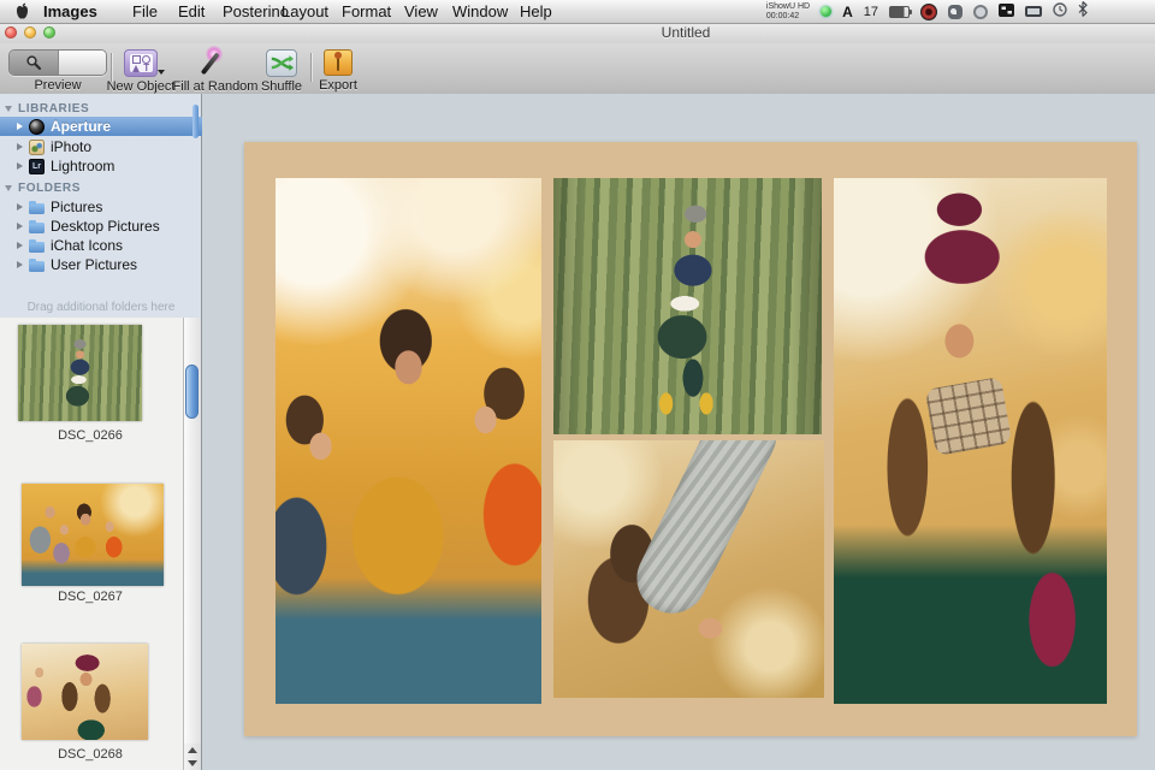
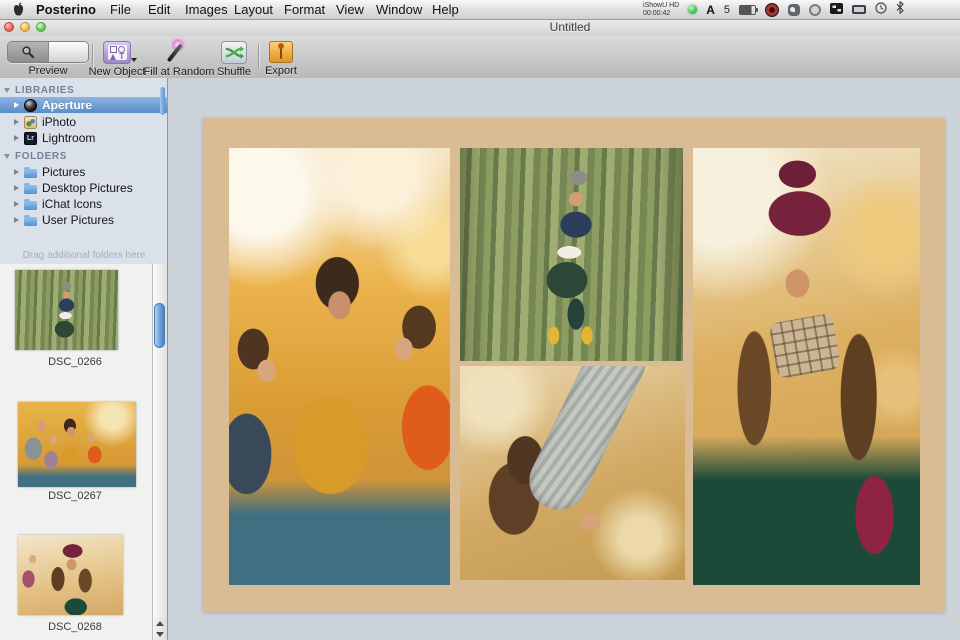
- Images
+ Posterino
  File
  Edit
- Posterino
+ Images
  Layout
  Format
  View
  Window
  Help
  A
- 17
+ 5
  Untitled
  Preview
  T
  New Object
  Fill at Random
  Shuffle
  Export
  LIBRARIES
  Aperture
  iPhoto
  Lightroom
  FOLDERS
  Pictures
  Desktop Pictures
  iChat Icons
  User Pictures
  Drag additional folders here
  DSC_0266
  DSC_0267
  DSC_0268
